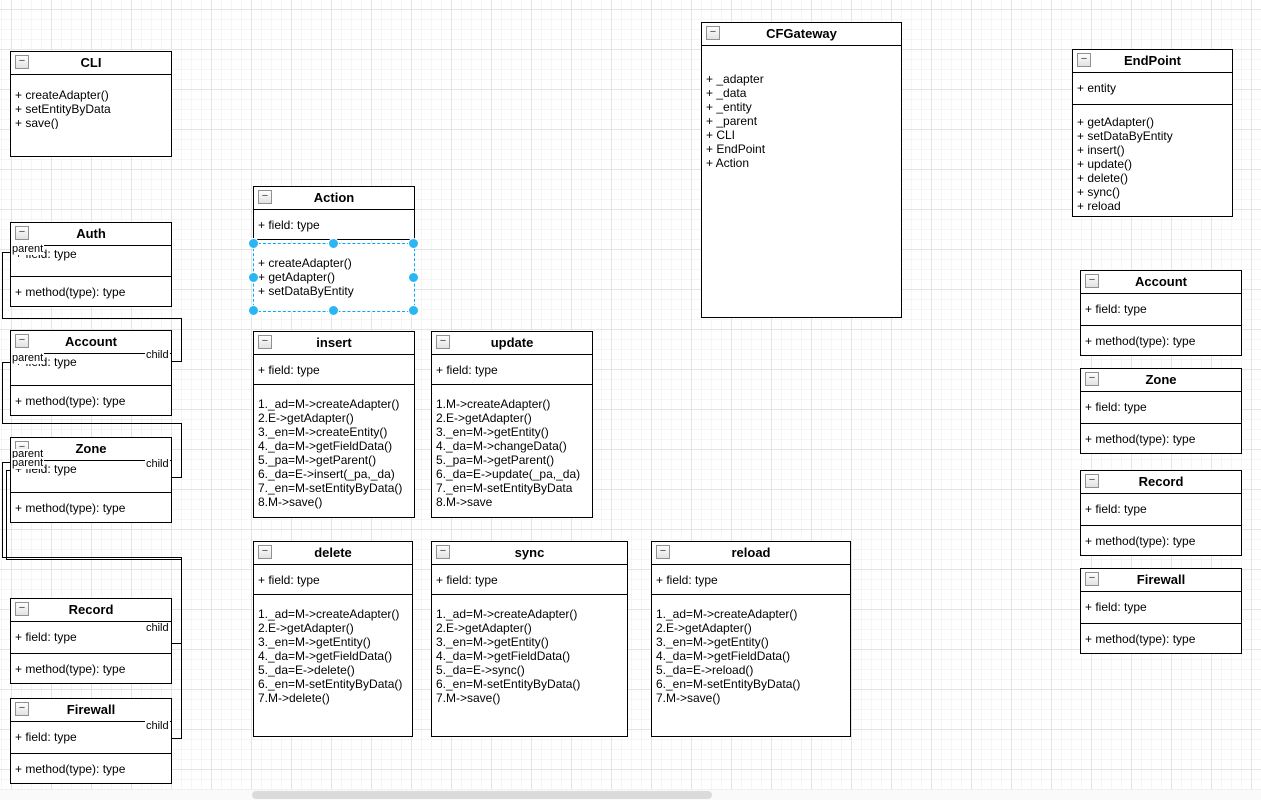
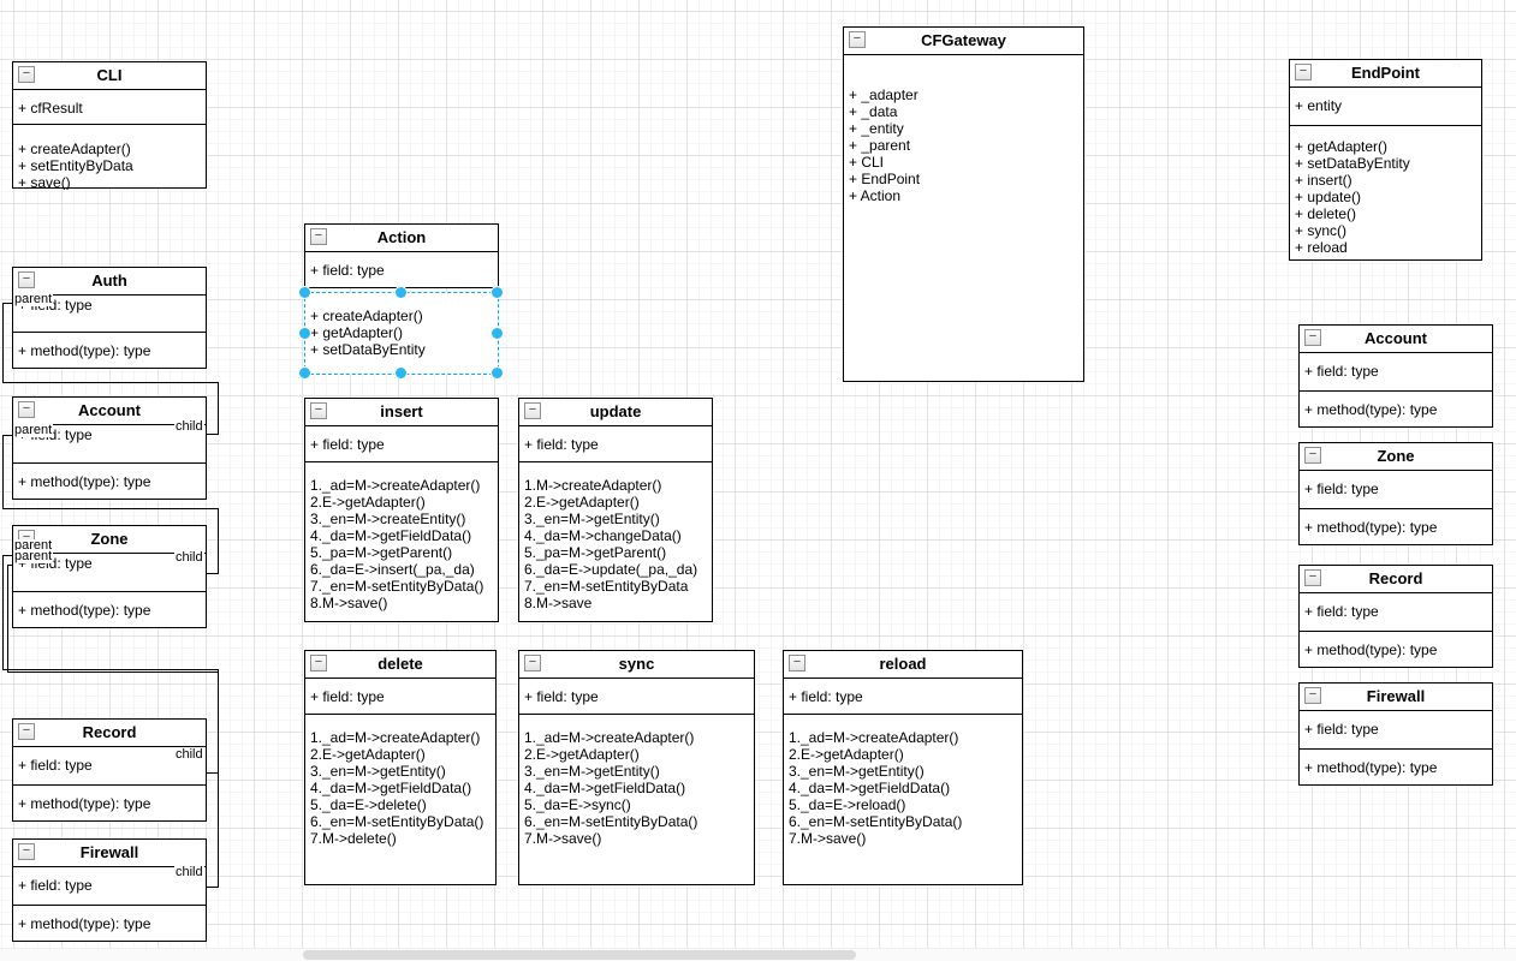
  −
  CLI
+ + cfResult
  + createAdapter()
  + setEntityByData
  + save()
  −
  Auth
  + method(type): type
  −
  Account
  + method(type): type
  −
  Zone
  + field: type
  + method(type): type
  −
  Record
  + field: type
  + method(type): type
  −
  Firewall
  + field: type
  + method(type): type
  −
  Action
  + field: type
  + createAdapter()
  + getAdapter()
  + setDataByEntity
  −
  insert
  + field: type
  1._ad=M->createAdapter()
  2.E->getAdapter()
  3._en=M->createEntity()
  4._da=M->getFieldData()
  5._pa=M->getParent()
  6._da=E->insert(_pa,_da)
  7._en=M-setEntityByData()
  8.M->save()
  −
  update
  + field: type
  1.M->createAdapter()
  2.E->getAdapter()
  3._en=M->getEntity()
  4._da=M->changeData()
  5._pa=M->getParent()
  6._da=E->update(_pa,_da)
  7._en=M-setEntityByData
  8.M->save
  −
  delete
  + field: type
  1._ad=M->createAdapter()
  2.E->getAdapter()
  3._en=M->getEntity()
  4._da=M->getFieldData()
  5._da=E->delete()
  6._en=M-setEntityByData()
  7.M->delete()
  −
  sync
  + field: type
  1._ad=M->createAdapter()
  2.E->getAdapter()
  3._en=M->getEntity()
  4._da=M->getFieldData()
  5._da=E->sync()
  6._en=M-setEntityByData()
  7.M->save()
  −
  reload
  + field: type
  1._ad=M->createAdapter()
  2.E->getAdapter()
  3._en=M->getEntity()
  4._da=M->getFieldData()
  5._da=E->reload()
  6._en=M-setEntityByData()
  7.M->save()
  −
  CFGateway
  + _adapter
  + _data
  + _entity
  + _parent
  + CLI
  + EndPoint
  + Action
  −
  EndPoint
  + entity
  + getAdapter()
  + setDataByEntity
  + insert()
  + update()
  + delete()
  + sync()
  + reload
  −
  Account
  + field: type
  + method(type): type
  −
  Zone
  + field: type
  + method(type): type
  −
  Record
  + field: type
  + method(type): type
  −
  Firewall
  + field: type
  + method(type): type
  parent
  child
  parent
  parent
  parent
  child
  child
  child
